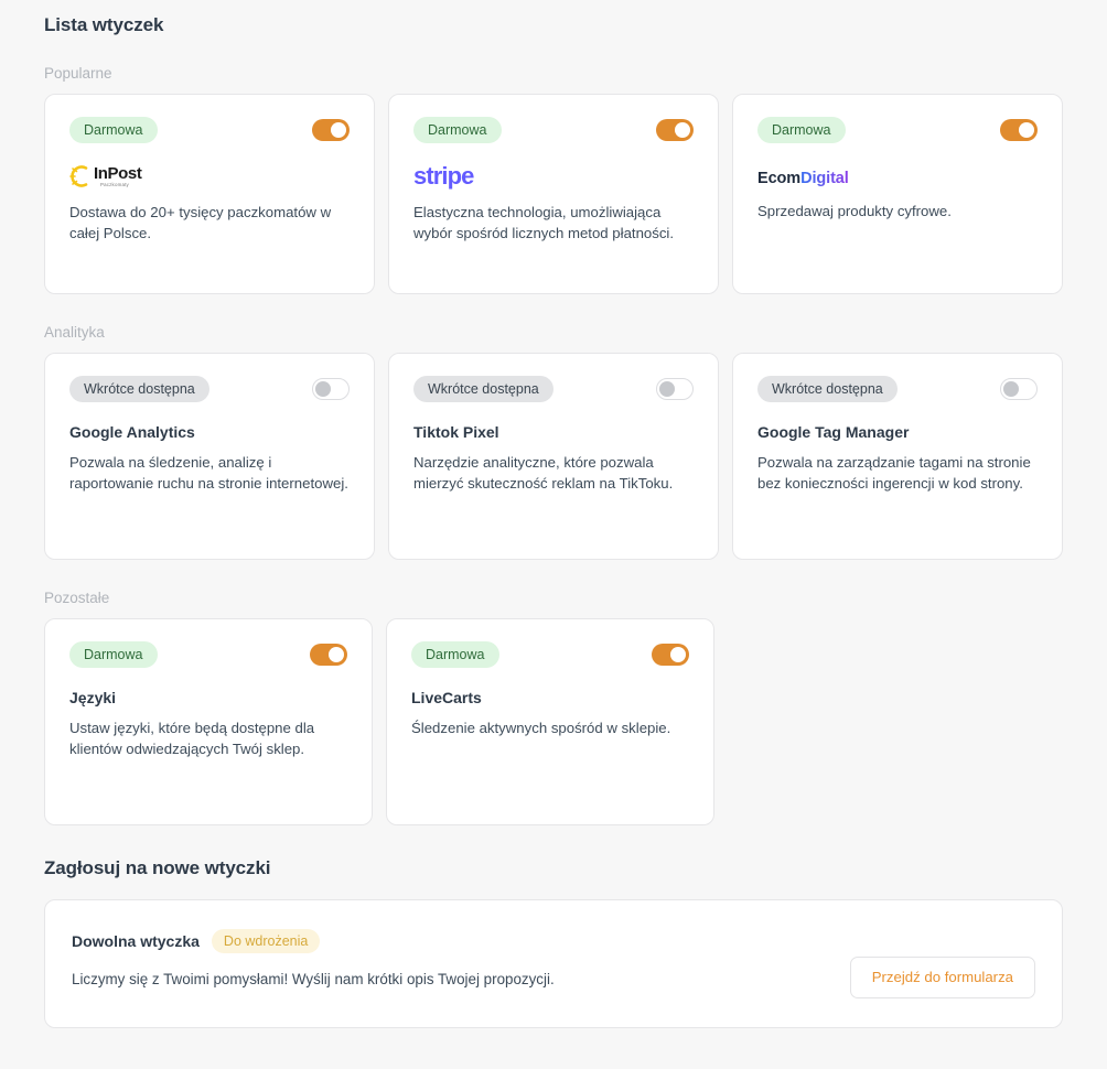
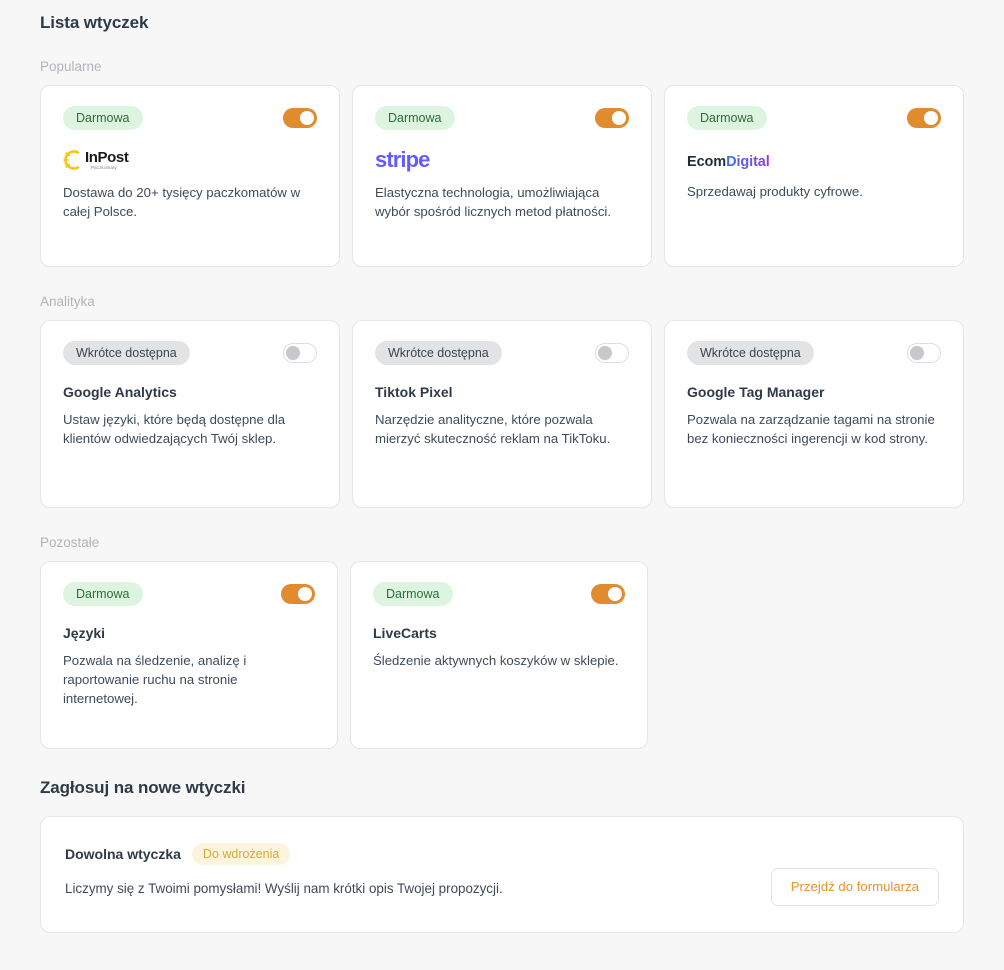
  Lista wtyczek
  Popularne
  Darmowa
  InPost
  Dostawa do 20+ tysięcy paczkomatów w całej Polsce.
  Darmowa
  stripe
  Elastyczna technologia, umożliwiająca wybór spośród licznych metod płatności.
  Darmowa
  EcomDigital
  Sprzedawaj produkty cyfrowe.
  Analityka
  Wkrótce dostępna
  Google Analytics
- Pozwala na śledzenie, analizę i raportowanie ruchu na stronie internetowej.
+ Ustaw języki, które będą dostępne dla klientów odwiedzających Twój sklep.
  Wkrótce dostępna
  Tiktok Pixel
  Narzędzie analityczne, które pozwala mierzyć skuteczność reklam na TikToku.
  Wkrótce dostępna
  Google Tag Manager
  Pozwala na zarządzanie tagami na stronie bez konieczności ingerencji w kod strony.
  Pozostałe
  Darmowa
  Języki
- Ustaw języki, które będą dostępne dla klientów odwiedzających Twój sklep.
+ Pozwala na śledzenie, analizę i raportowanie ruchu na stronie internetowej.
  Darmowa
  LiveCarts
- Śledzenie aktywnych spośród w sklepie.
+ Śledzenie aktywnych koszyków w sklepie.
  Zagłosuj na nowe wtyczki
  Dowolna wtyczka
  Do wdrożenia
  Liczymy się z Twoimi pomysłami! Wyślij nam krótki opis Twojej propozycji.
  Przejdź do formularza
